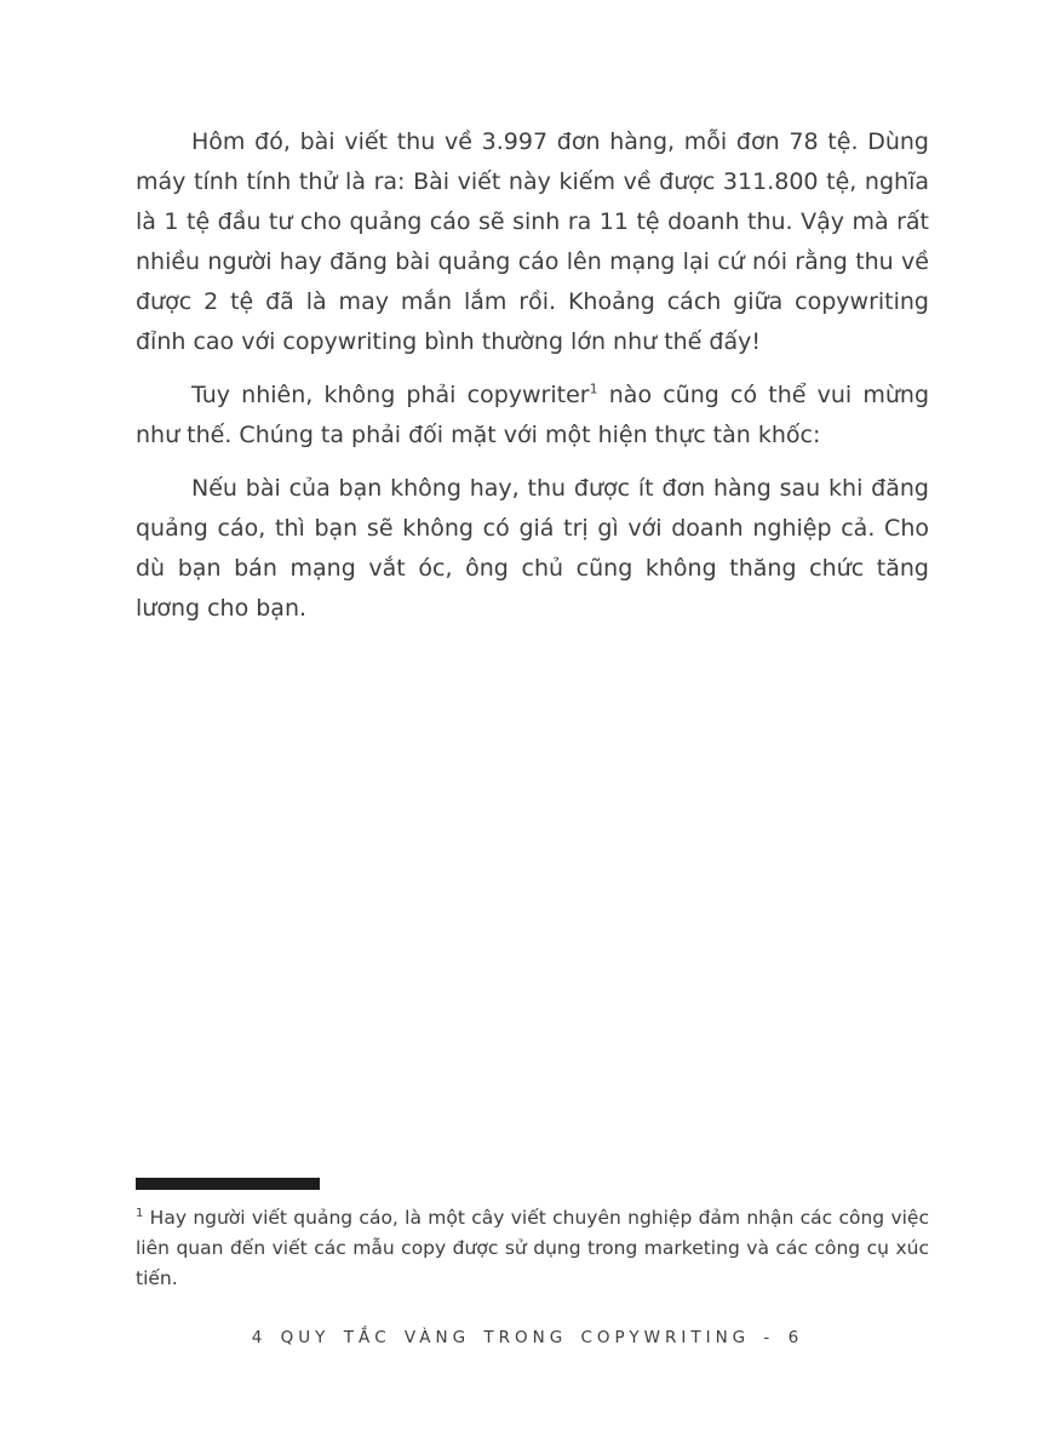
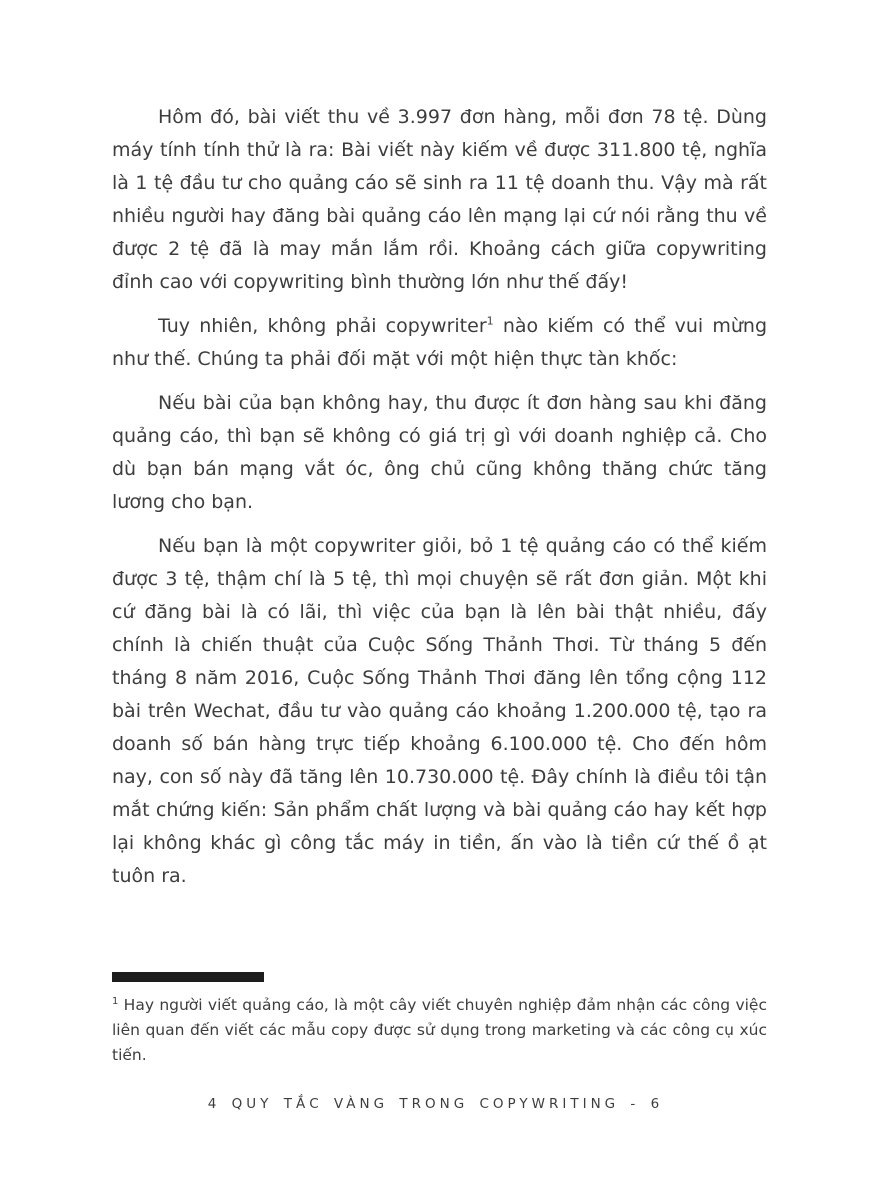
  Hôm đó, bài viết thu về 3.997 đơn hàng, mỗi đơn 78 tệ. Dùng máy tính tính thử là ra: Bài viết này kiếm về được 311.800 tệ, nghĩa là 1 tệ đầu tư cho quảng cáo sẽ sinh ra 11 tệ doanh thu. Vậy mà rất nhiều người hay đăng bài quảng cáo lên mạng lại cứ nói rằng thu về được 2 tệ đã là may mắn lắm rồi. Khoảng cách giữa copywriting đỉnh cao với copywriting bình thường lớn như thế đấy!
- Tuy nhiên, không phải copywriter1 nào cũng có thể vui mừng như thế. Chúng ta phải đối mặt với một hiện thực tàn khốc:
+ Tuy nhiên, không phải copywriter1 nào kiếm có thể vui mừng như thế. Chúng ta phải đối mặt với một hiện thực tàn khốc:
  Nếu bài của bạn không hay, thu được ít đơn hàng sau khi đăng quảng cáo, thì bạn sẽ không có giá trị gì với doanh nghiệp cả. Cho dù bạn bán mạng vắt óc, ông chủ cũng không thăng chức tăng lương cho bạn.
+ Nếu bạn là một copywriter giỏi, bỏ 1 tệ quảng cáo có thể kiếm được 3 tệ, thậm chí là 5 tệ, thì mọi chuyện sẽ rất đơn giản. Một khi cứ đăng bài là có lãi, thì việc của bạn là lên bài thật nhiều, đấy chính là chiến thuật của Cuộc Sống Thảnh Thơi. Từ tháng 5 đến tháng 8 năm 2016, Cuộc Sống Thảnh Thơi đăng lên tổng cộng 112 bài trên Wechat, đầu tư vào quảng cáo khoảng 1.200.000 tệ, tạo ra doanh số bán hàng trực tiếp khoảng 6.100.000 tệ. Cho đến hôm nay, con số này đã tăng lên 10.730.000 tệ. Đây chính là điều tôi tận mắt chứng kiến: Sản phẩm chất lượng và bài quảng cáo hay kết hợp lại không khác gì công tắc máy in tiền, ấn vào là tiền cứ thế ồ ạt tuôn ra.
  1 Hay người viết quảng cáo, là một cây viết chuyên nghiệp đảm nhận các công việc liên quan đến viết các mẫu copy được sử dụng trong marketing và các công cụ xúc tiến.
  4 QUY TẮC VÀNG TRONG COPYWRITING - 6
